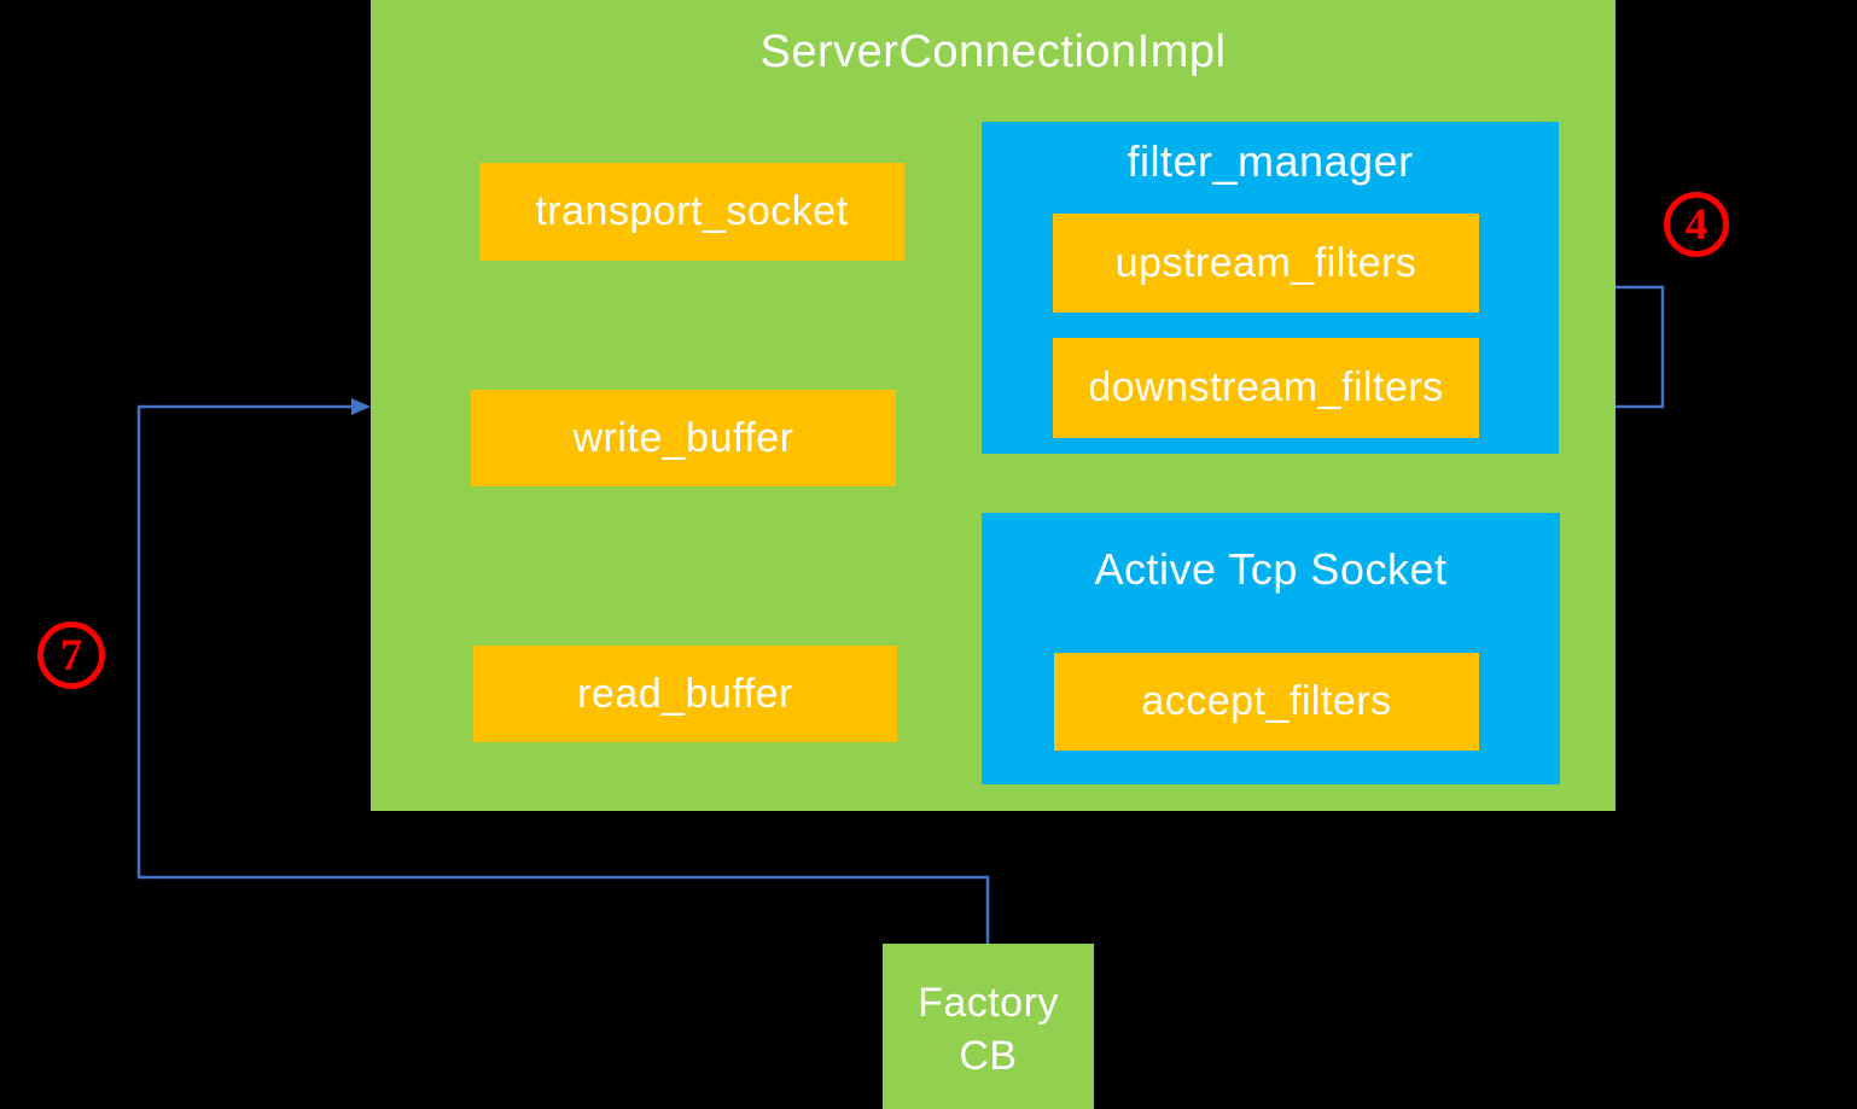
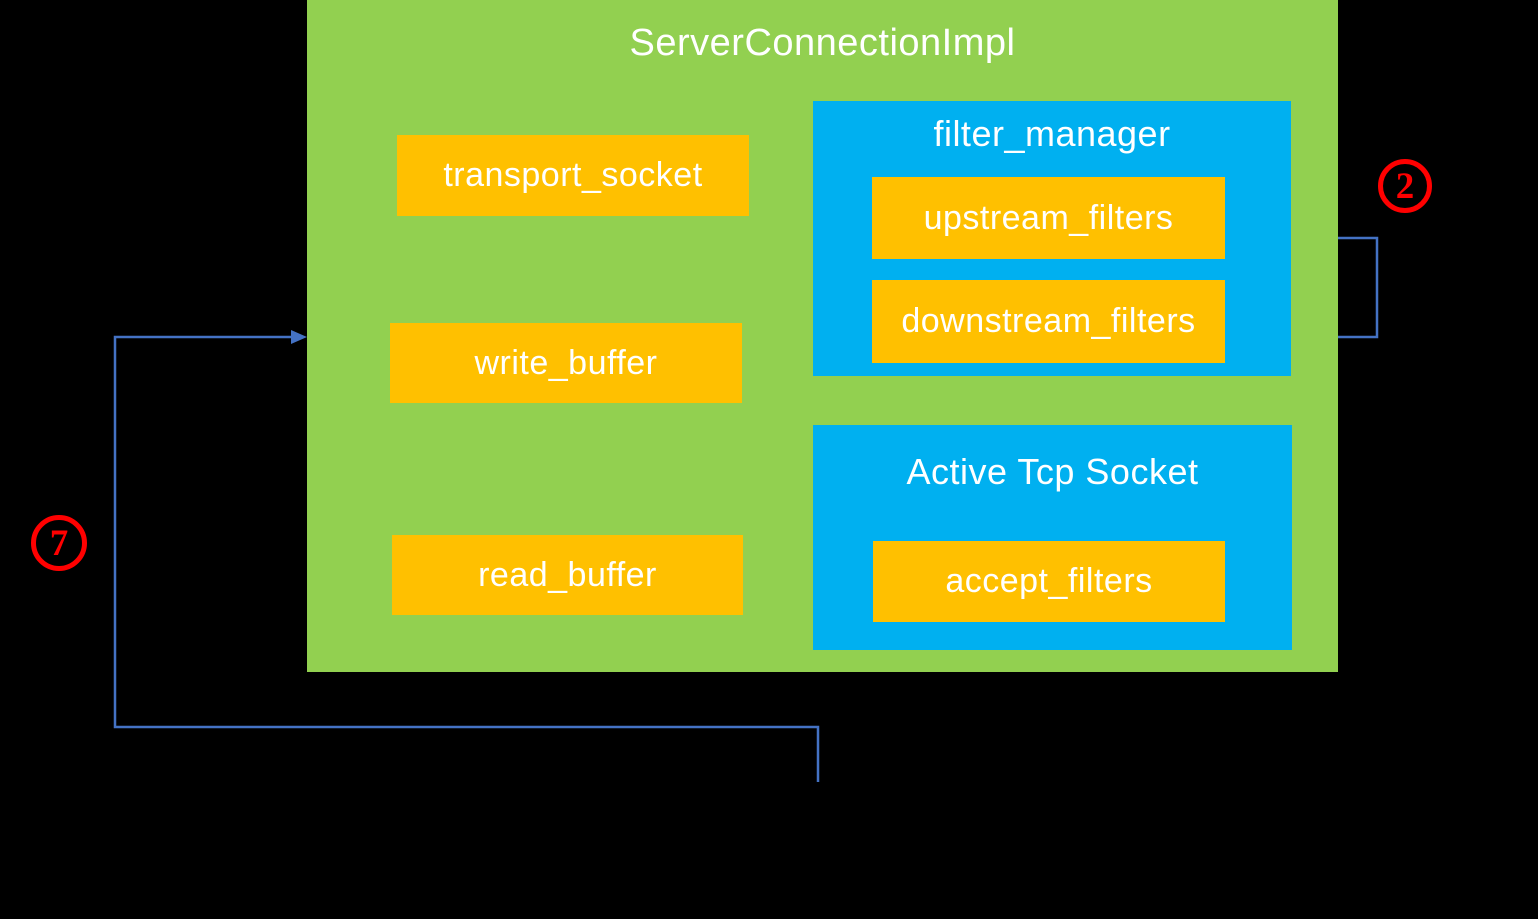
  ServerConnectionImpl
  transport_socket
  write_buffer
  read_buffer
  filter_manager
  upstream_filters
  downstream_filters
  Active Tcp Socket
  accept_filters
- Factory
- CB
  7
- 4
+ 2
